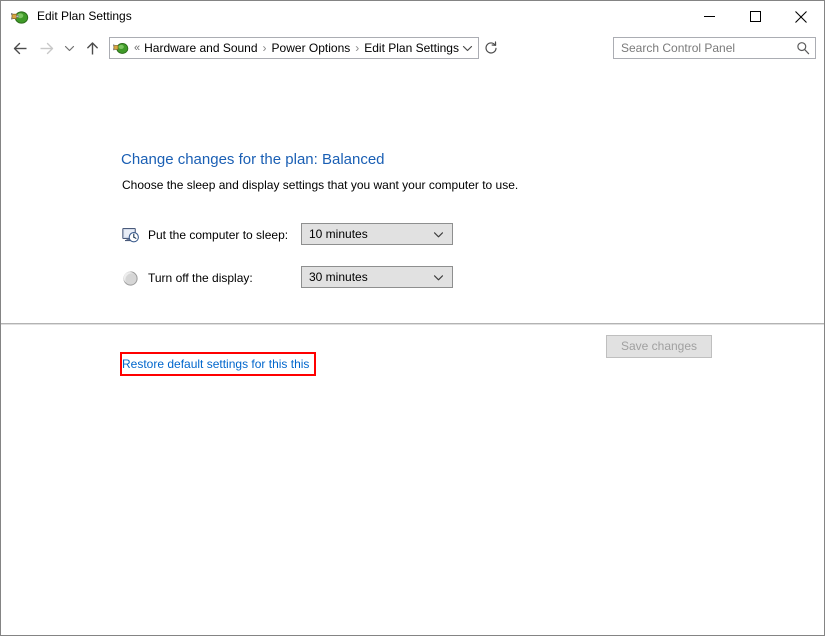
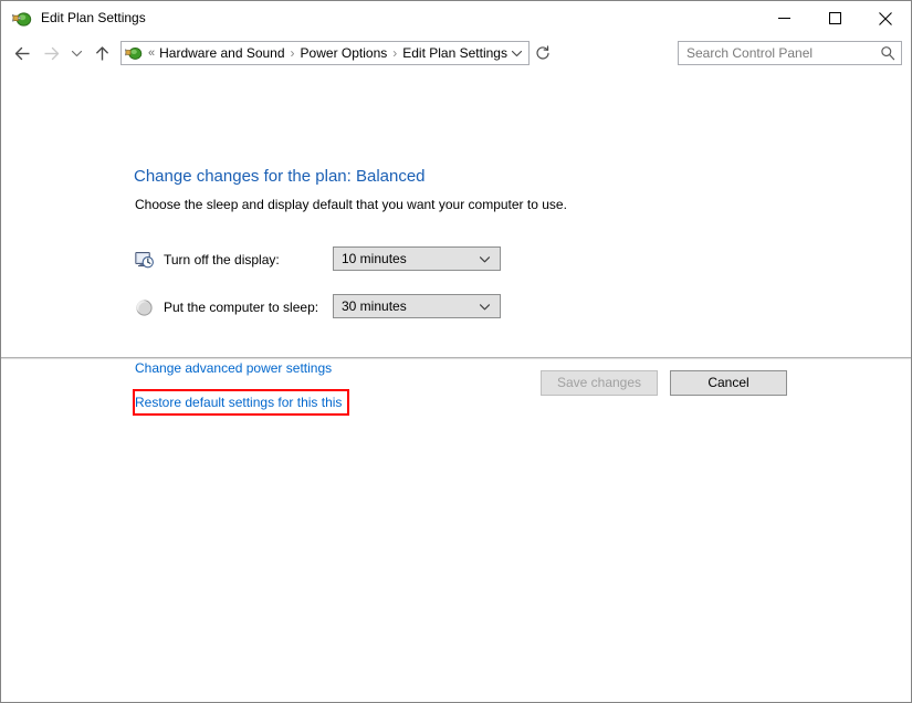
  Edit Plan Settings
  «
  Hardware and Sound
  ›
  Power Options
  ›
  Edit Plan Settings
  Search Control Panel
  Change changes for the plan: Balanced
- Choose the sleep and display settings that you want your computer to use.
+ Choose the sleep and display default that you want your computer to use.
- Put the computer to sleep:
+ Turn off the display:
  10 minutes
- Turn off the display:
+ Put the computer to sleep:
  30 minutes
+ Change advanced power settings
  Restore default settings for this this
  Save changes
+ Cancel
